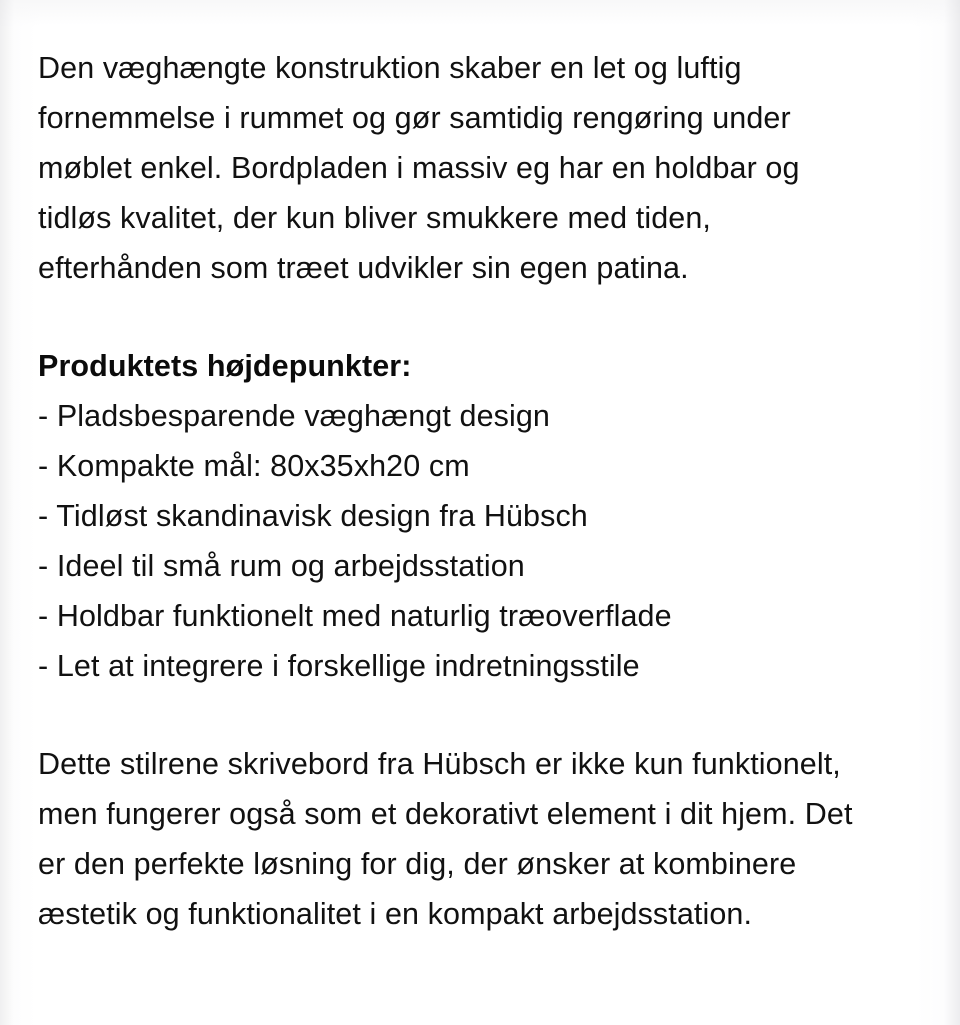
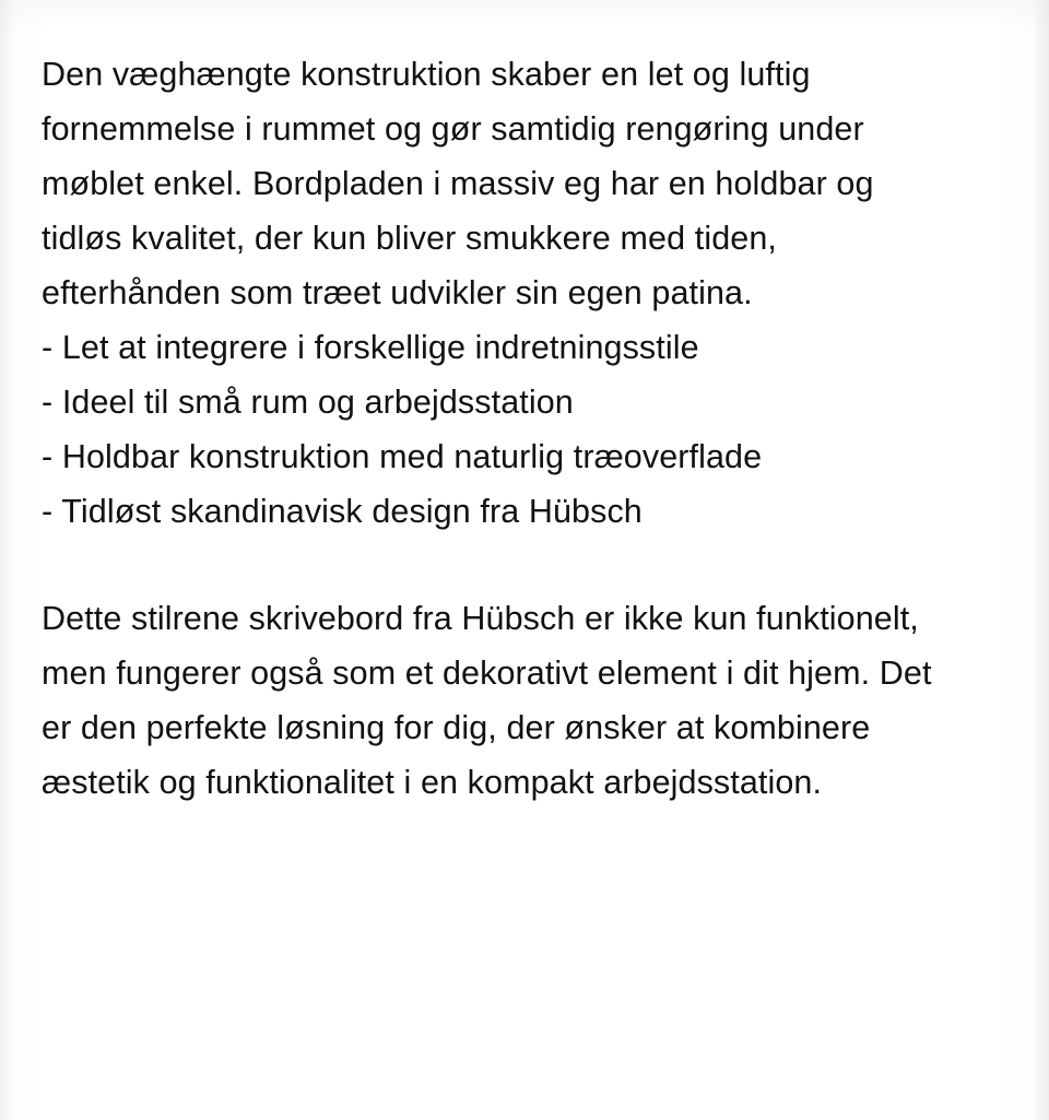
  Den væghængte konstruktion skaber en let og luftig
  fornemmelse i rummet og gør samtidig rengøring under
  møblet enkel. Bordpladen i massiv eg har en holdbar og
  tidløs kvalitet, der kun bliver smukkere med tiden,
  efterhånden som træet udvikler sin egen patina.
- Produktets højdepunkter:
- - Pladsbesparende væghængt design
- - Kompakte mål: 80x35xh20 cm
- - Tidløst skandinavisk design fra Hübsch
+ - Let at integrere i forskellige indretningsstile
  - Ideel til små rum og arbejdsstation
- - Holdbar funktionelt med naturlig træoverflade
+ - Holdbar konstruktion med naturlig træoverflade
- - Let at integrere i forskellige indretningsstile
+ - Tidløst skandinavisk design fra Hübsch
  Dette stilrene skrivebord fra Hübsch er ikke kun funktionelt,
  men fungerer også som et dekorativt element i dit hjem. Det
  er den perfekte løsning for dig, der ønsker at kombinere
  æstetik og funktionalitet i en kompakt arbejdsstation.
